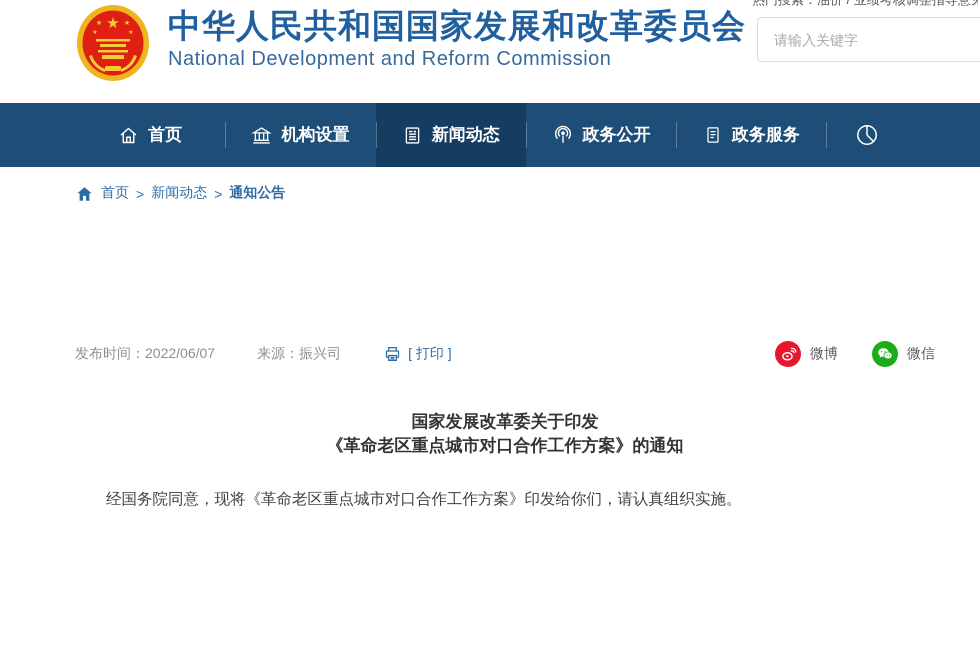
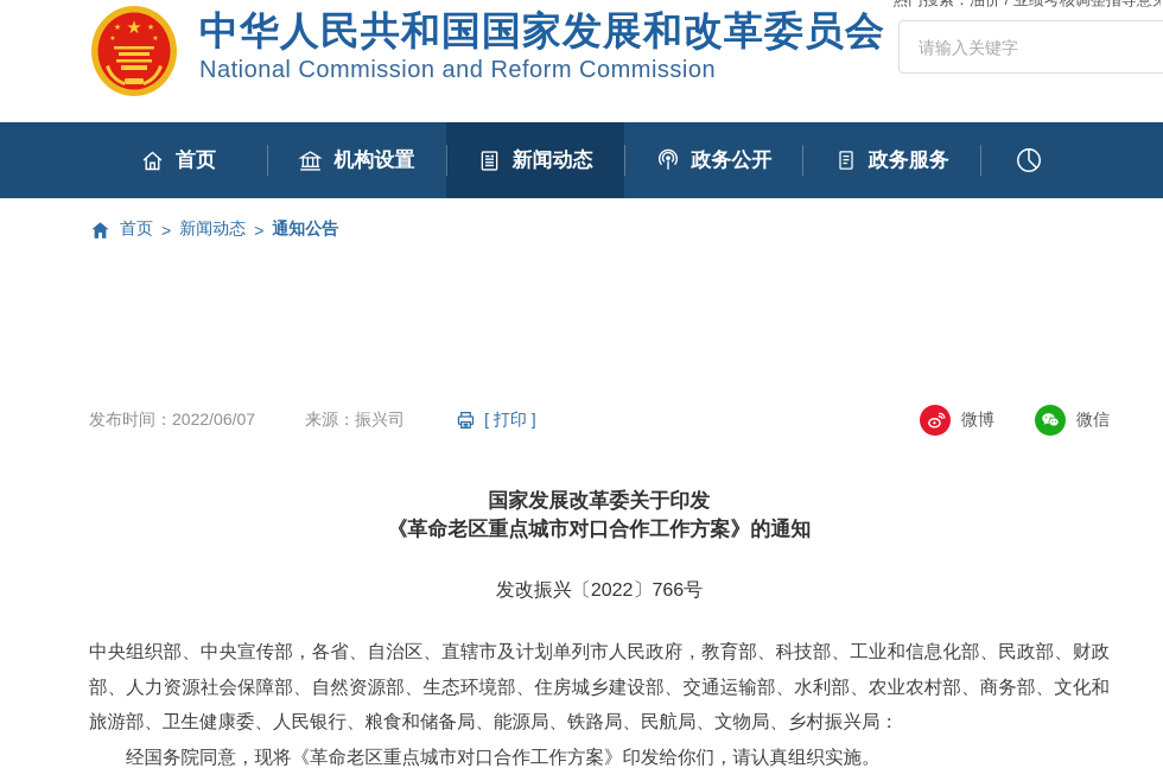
  ★
  中华人民共和国国家发展和改革委员会
- National Development and Reform Commission
+ National Commission and Reform Commission
  请输入关键字
  首页
  机构设置
  新闻动态
  政务公开
  政务服务
  首页
  >
  新闻动态
  >
  通知公告
  发布时间：2022/06/07
  来源：振兴司
  [ 打印 ]
  微博
  微信
  国家发展改革委关于印发
  《革命老区重点城市对口合作工作方案》的通知
+ 发改振兴〔2022〕766号
+ 中央组织部、中央宣传部，各省、自治区、直辖市及计划单列市人民政府，教育部、科技部、工业和信息化部、民政部、财政部、人力资源社会保障部、自然资源部、生态环境部、住房城乡建设部、交通运输部、水利部、农业农村部、商务部、文化和旅游部、卫生健康委、人民银行、粮食和储备局、能源局、铁路局、民航局、文物局、乡村振兴局：
  经国务院同意，现将《革命老区重点城市对口合作工作方案》印发给你们，请认真组织实施。
